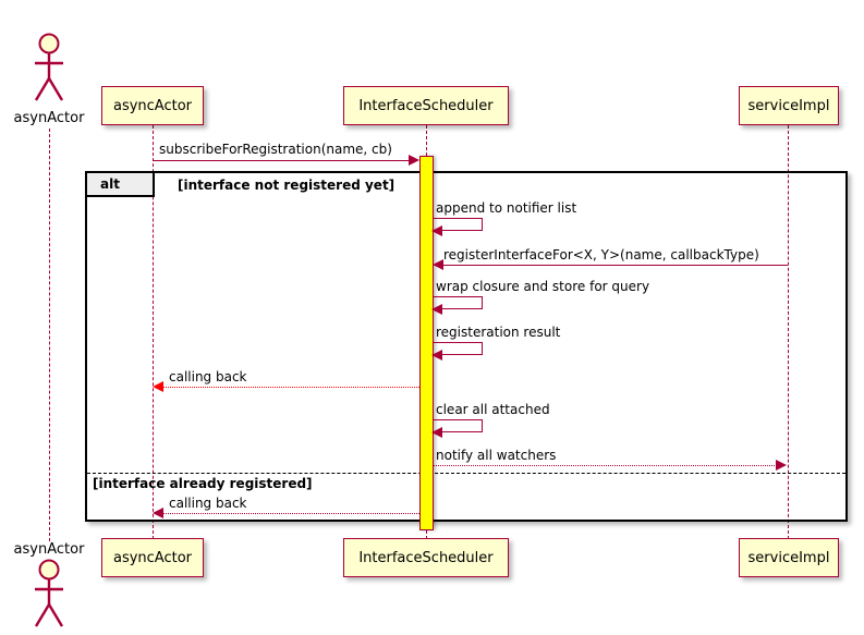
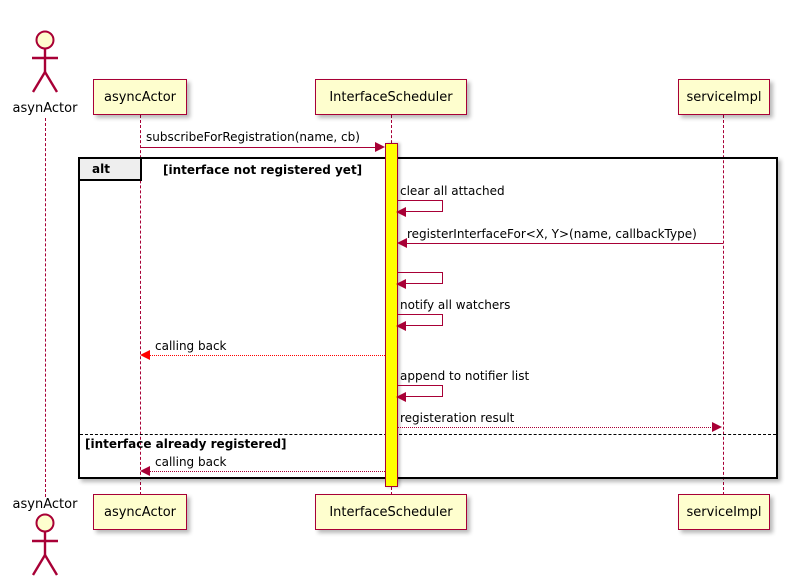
  asynActor
  asynActor
  asyncActor
  InterfaceScheduler
  serviceImpl
  asyncActor
  InterfaceScheduler
  serviceImpl
  alt
  [interface not registered yet]
  [interface already registered]
  subscribeForRegistration(name, cb)
- append to notifier list
+ clear all attached
  registerInterfaceFor<X, Y>(name, callbackType)
- wrap closure and store for query
- registeration result
+ notify all watchers
  calling back
- clear all attached
+ append to notifier list
- notify all watchers
+ registeration result
  calling back
